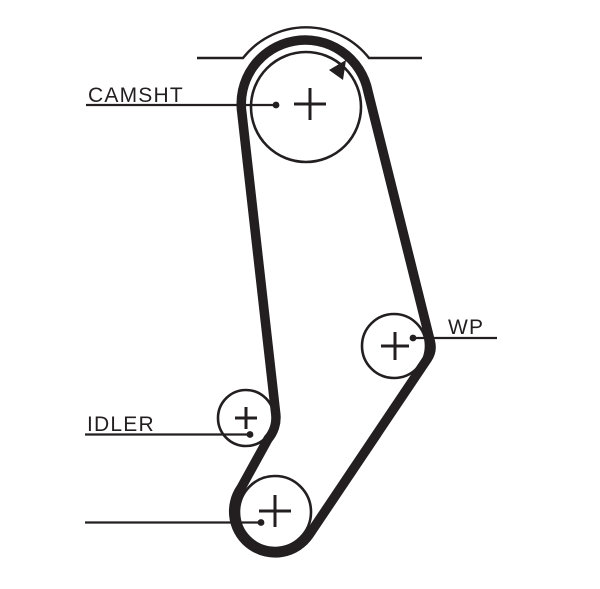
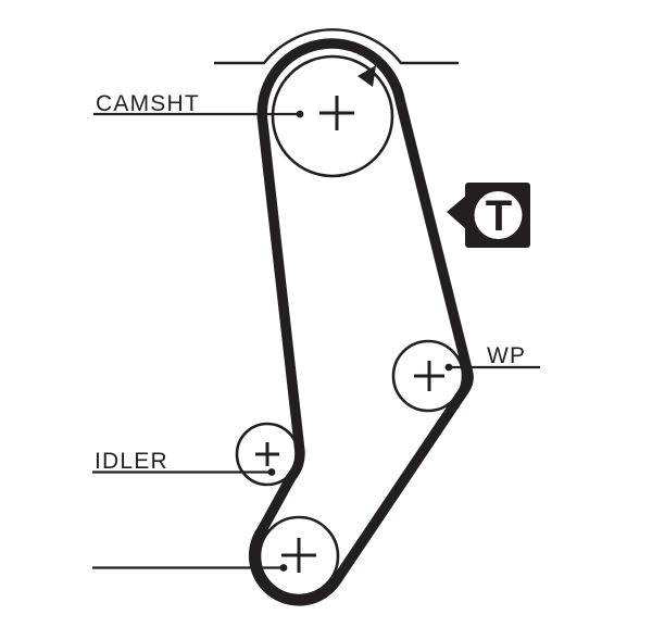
  CAMSHT
  WP
  IDLER
+ T
